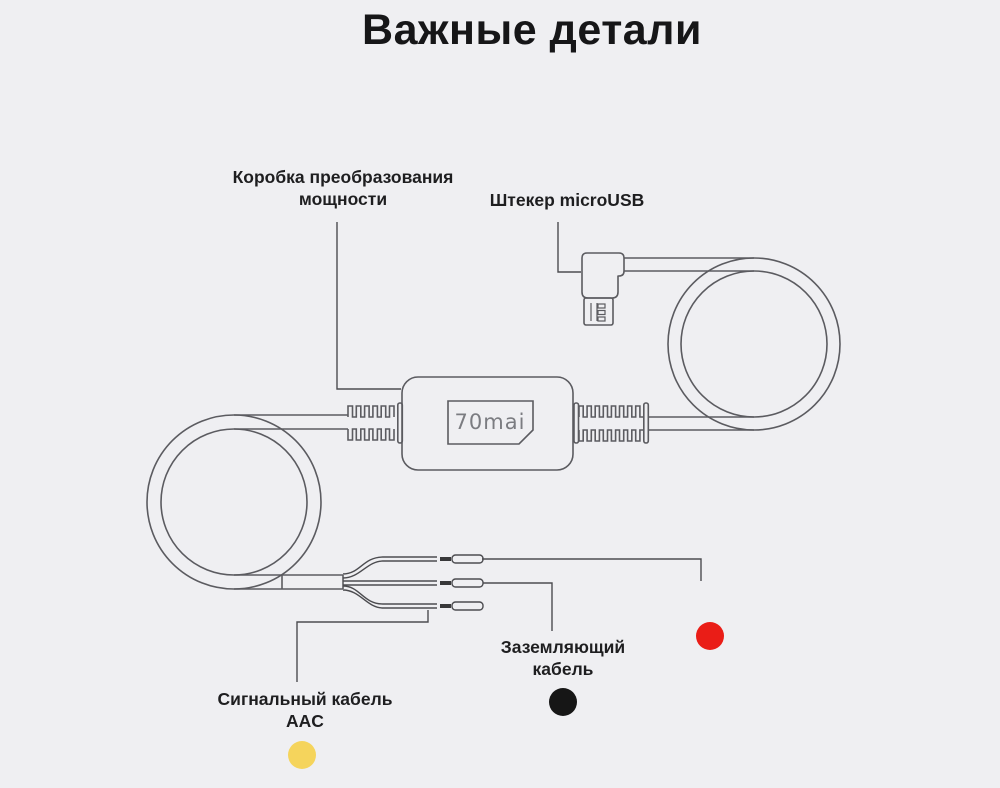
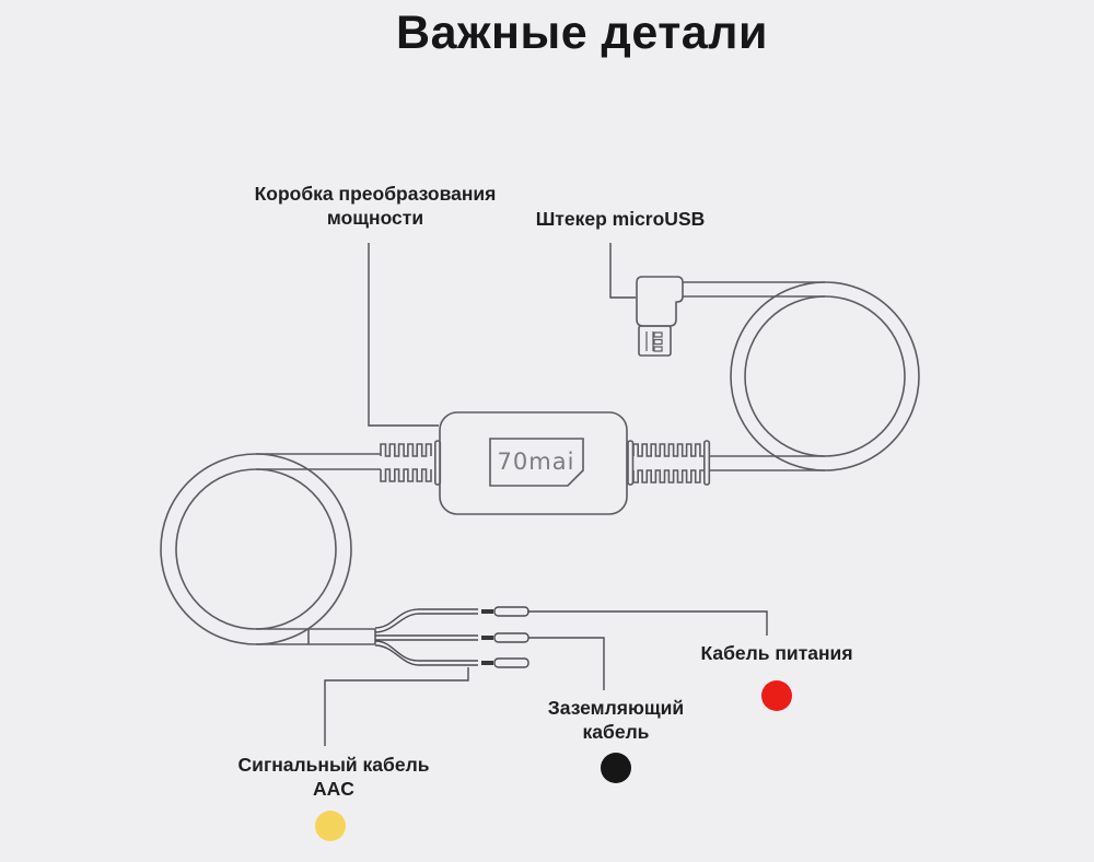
  Важные детали
  70mai
  Коробка преобразования мощности
  Штекер microUSB
+ Кабель питания
  Заземляющий кабель
  Сигнальный кабель AAC
